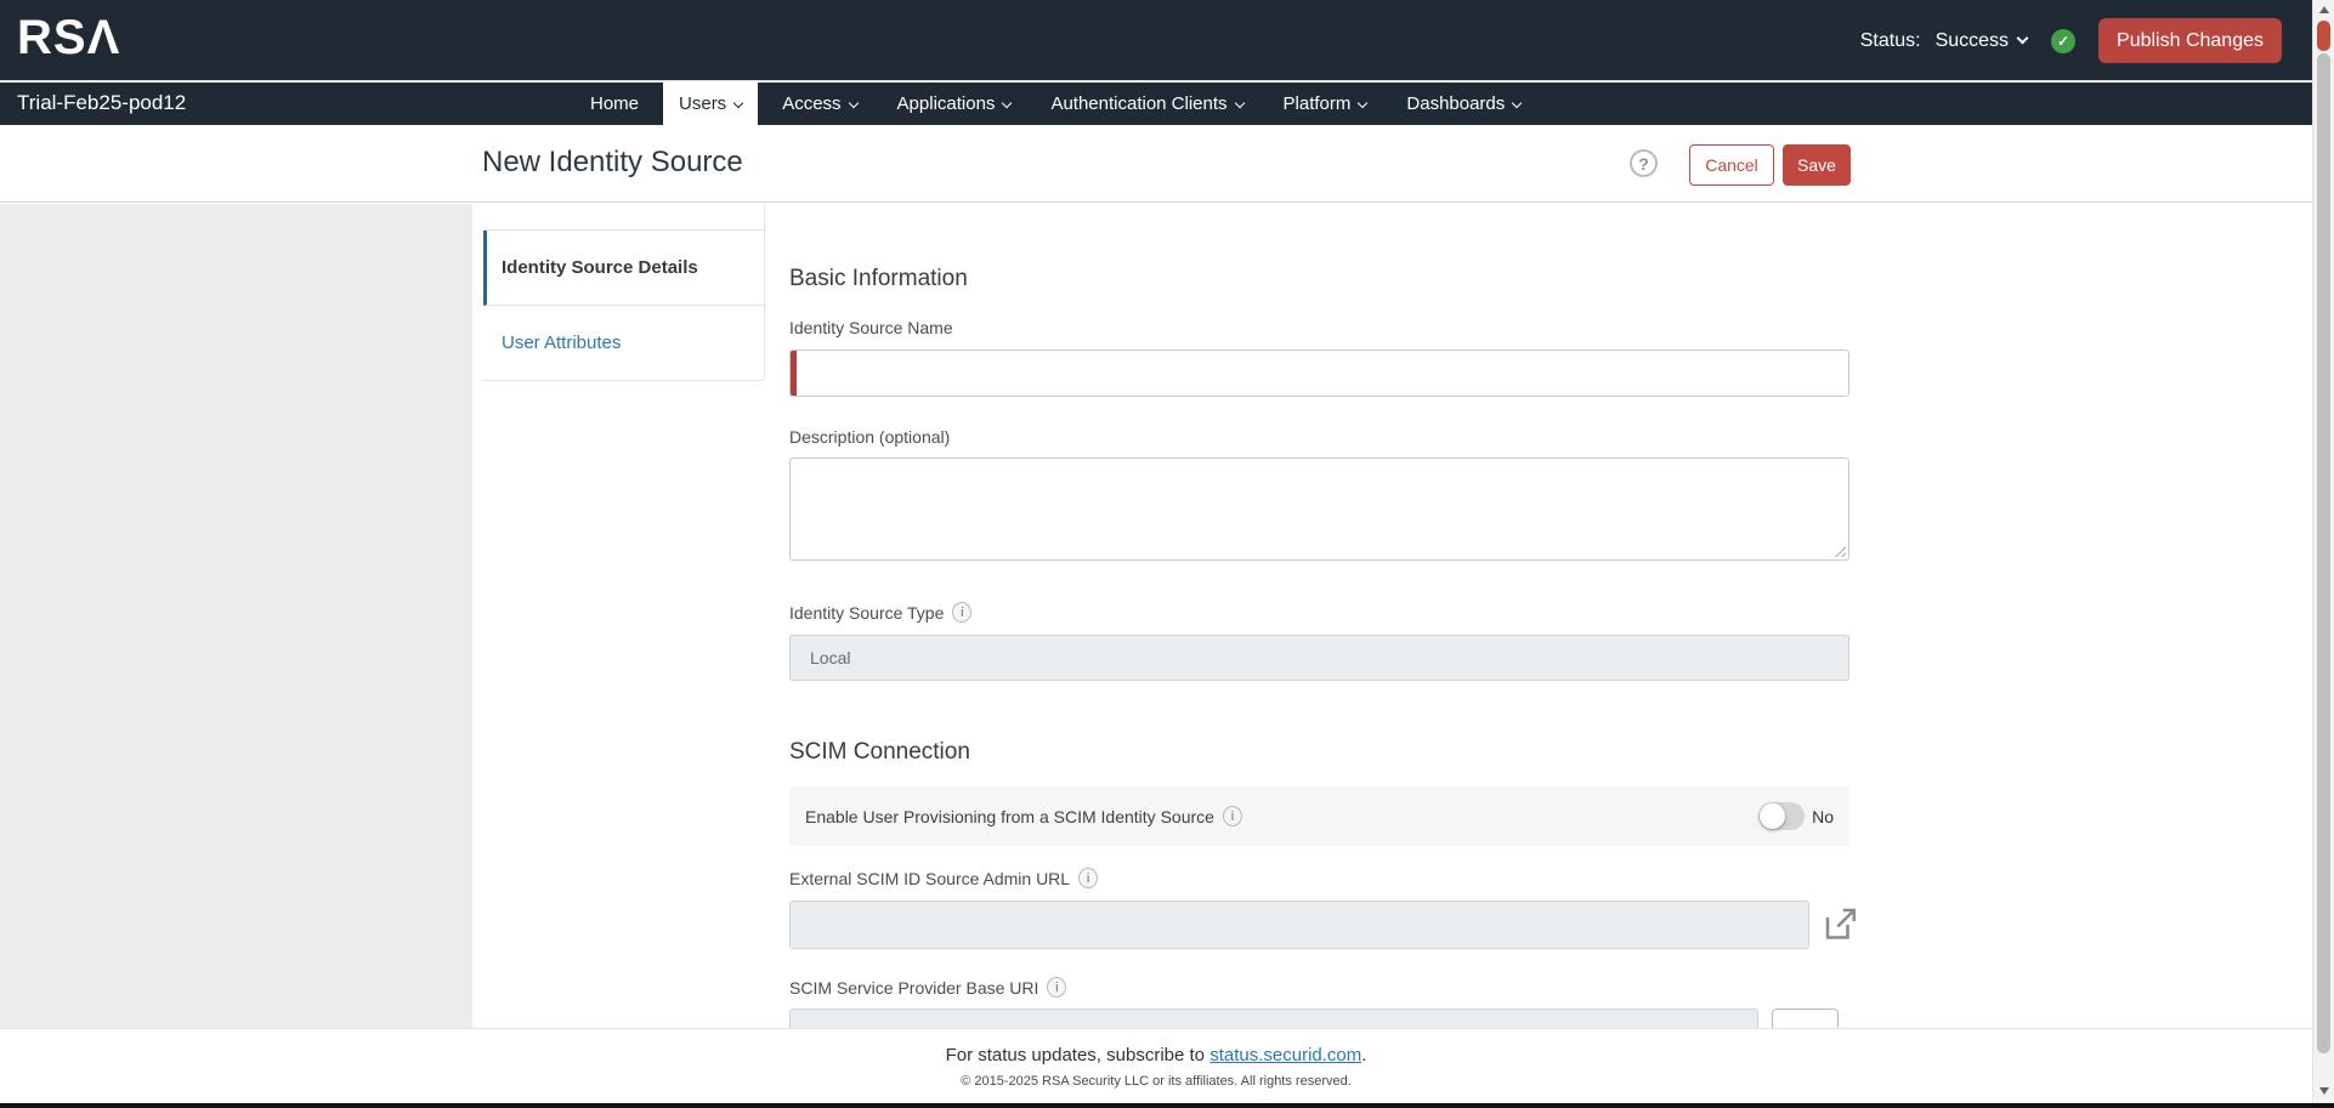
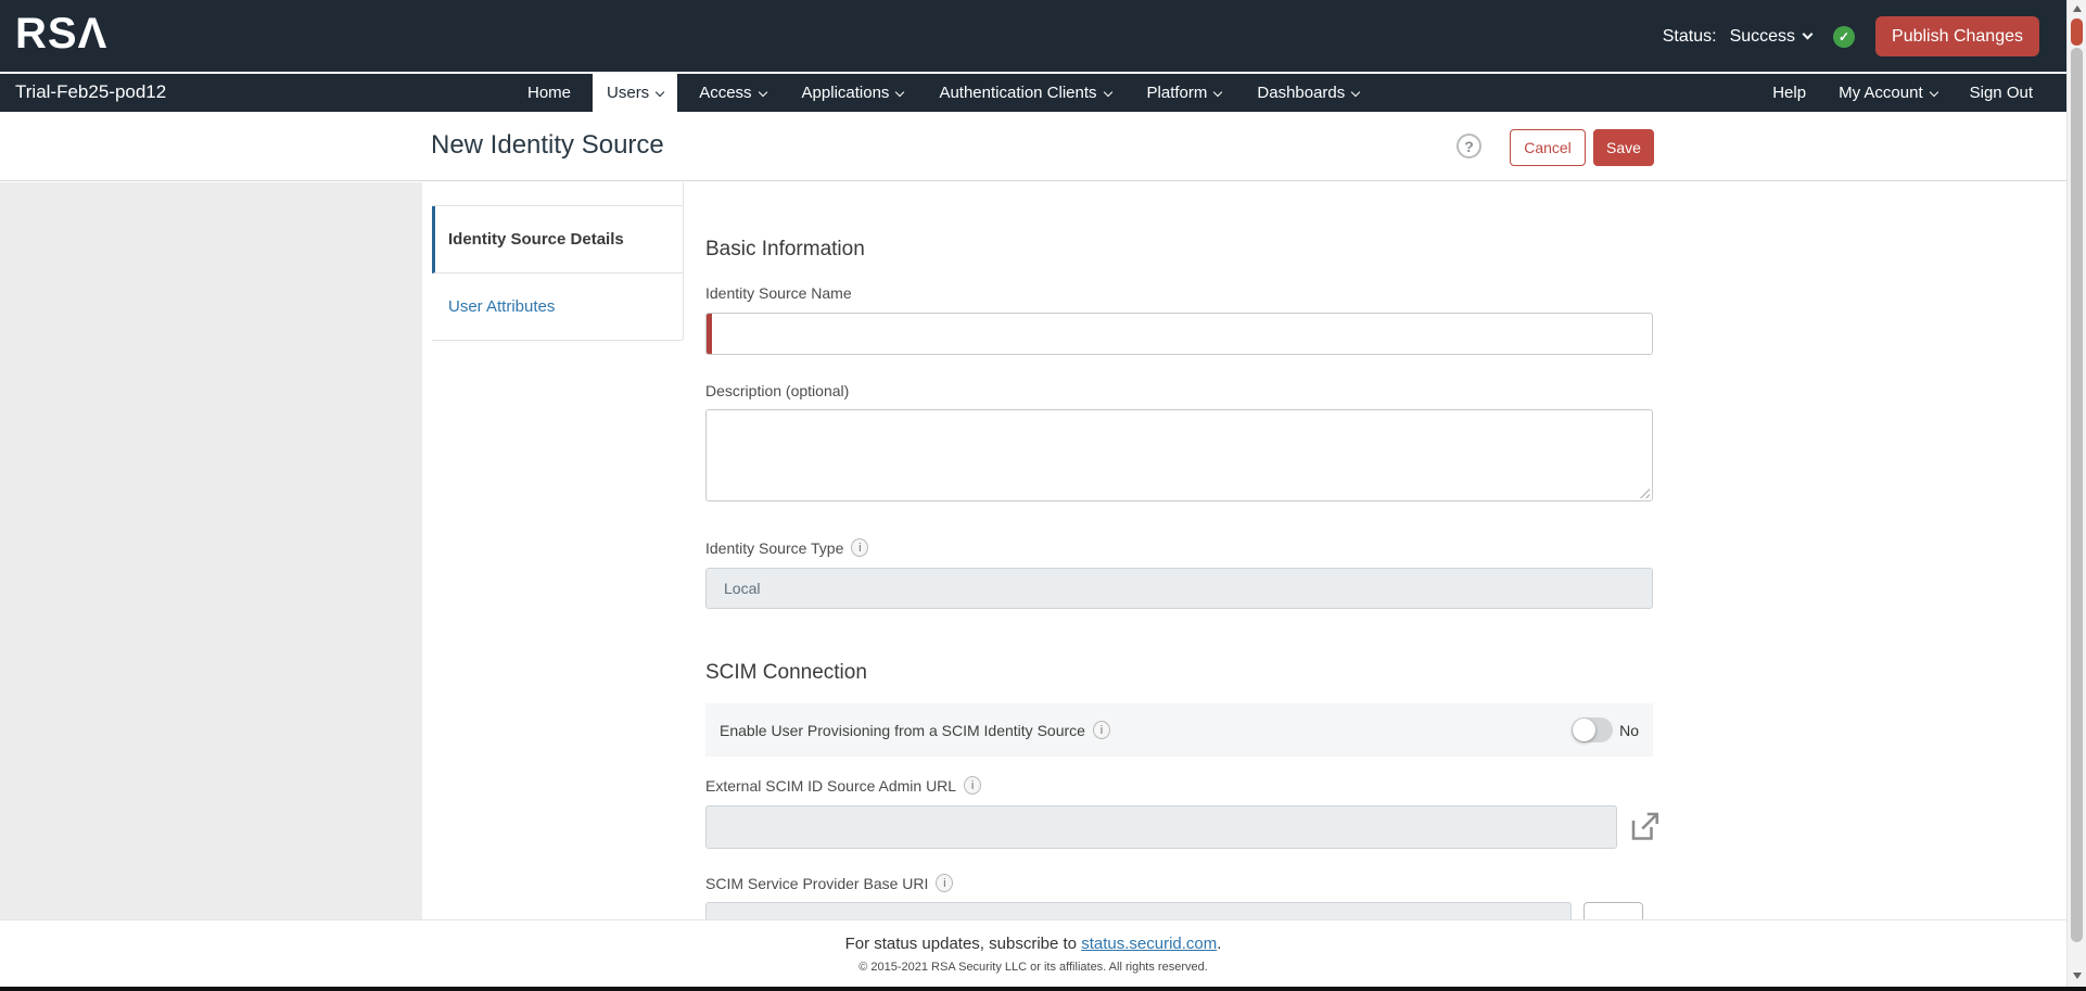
  RSΛ
  Status:
  Success
  ✓
  Publish Changes
  Trial-Feb25-pod12
  Home
  Users
  Access
  Applications
  Authentication Clients
  Platform
  Dashboards
+ Help
+ My Account
+ Sign Out
  New Identity Source
  ?
  Cancel
  Save
  Identity Source Details
  User Attributes
  Basic Information
  Identity Source Name
  Description (optional)
  Identity Source Type
  i
  Local
  SCIM Connection
  Enable User Provisioning from a SCIM Identity Source
  i
  No
  External SCIM ID Source Admin URL
  i
  SCIM Service Provider Base URI
  i
  For status updates, subscribe to status.securid.com.
- © 2015-2025 RSA Security LLC or its affiliates. All rights reserved.
+ © 2015-2021 RSA Security LLC or its affiliates. All rights reserved.
